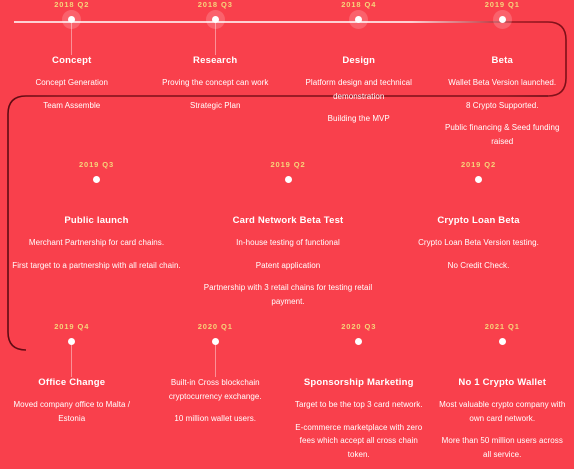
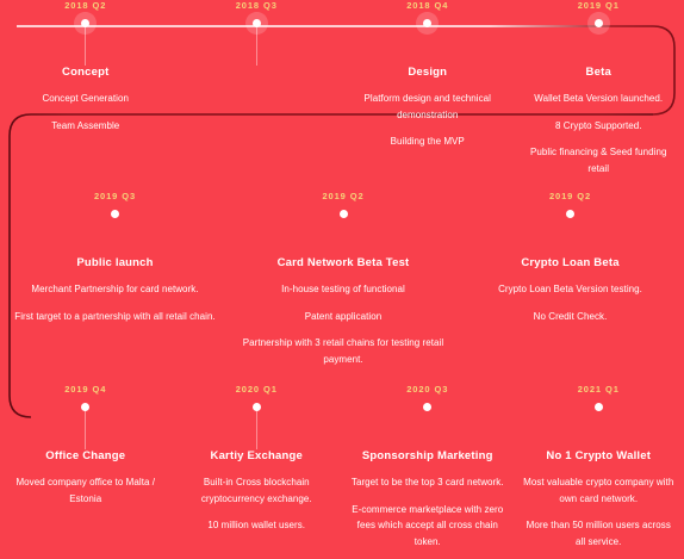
  2018 Q2
  Concept
  Concept Generation
  Team Assemble
  2018 Q3
- Research
- Proving the concept can work
- Strategic Plan
  2018 Q4
  Design
  Platform design and technical demonstration
  Building the MVP
  2019 Q1
  Beta
  Wallet Beta Version launched.
  8 Crypto Supported.
- Public financing & Seed funding raised
+ Public financing & Seed funding retail
  2019 Q3
  Public launch
- Merchant Partnership for card chains.
+ Merchant Partnership for card network.
  First target to a partnership with all retail chain.
  2019 Q2
  Card Network Beta Test
  In-house testing of functional
  Patent application
  Partnership with 3 retail chains for testing retail payment.
  2019 Q2
  Crypto Loan Beta
  Crypto Loan Beta Version testing.
  No Credit Check.
  2019 Q4
  Office Change
  Moved company office to Malta / Estonia
  2020 Q1
+ Kartiy Exchange
  Built-in Cross blockchain cryptocurrency exchange.
  10 million wallet users.
  2020 Q3
  Sponsorship Marketing
  Target to be the top 3 card network.
  E-commerce marketplace with zero fees which accept all cross chain token.
  2021 Q1
  No 1 Crypto Wallet
  Most valuable crypto company with own card network.
  More than 50 million users across all service.
